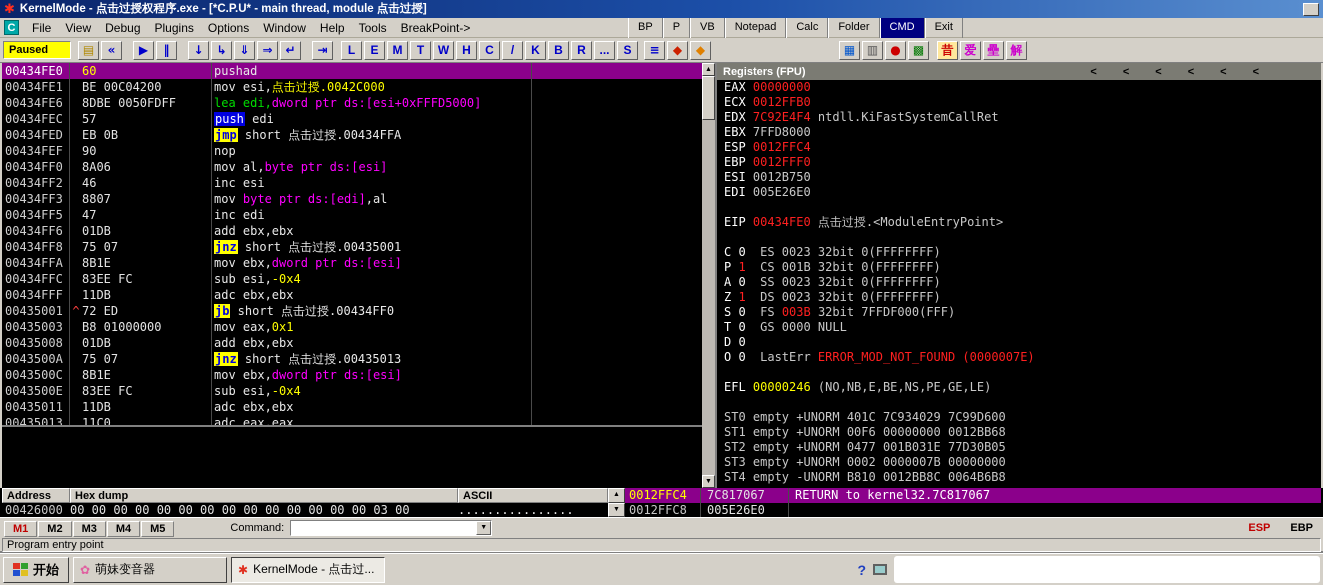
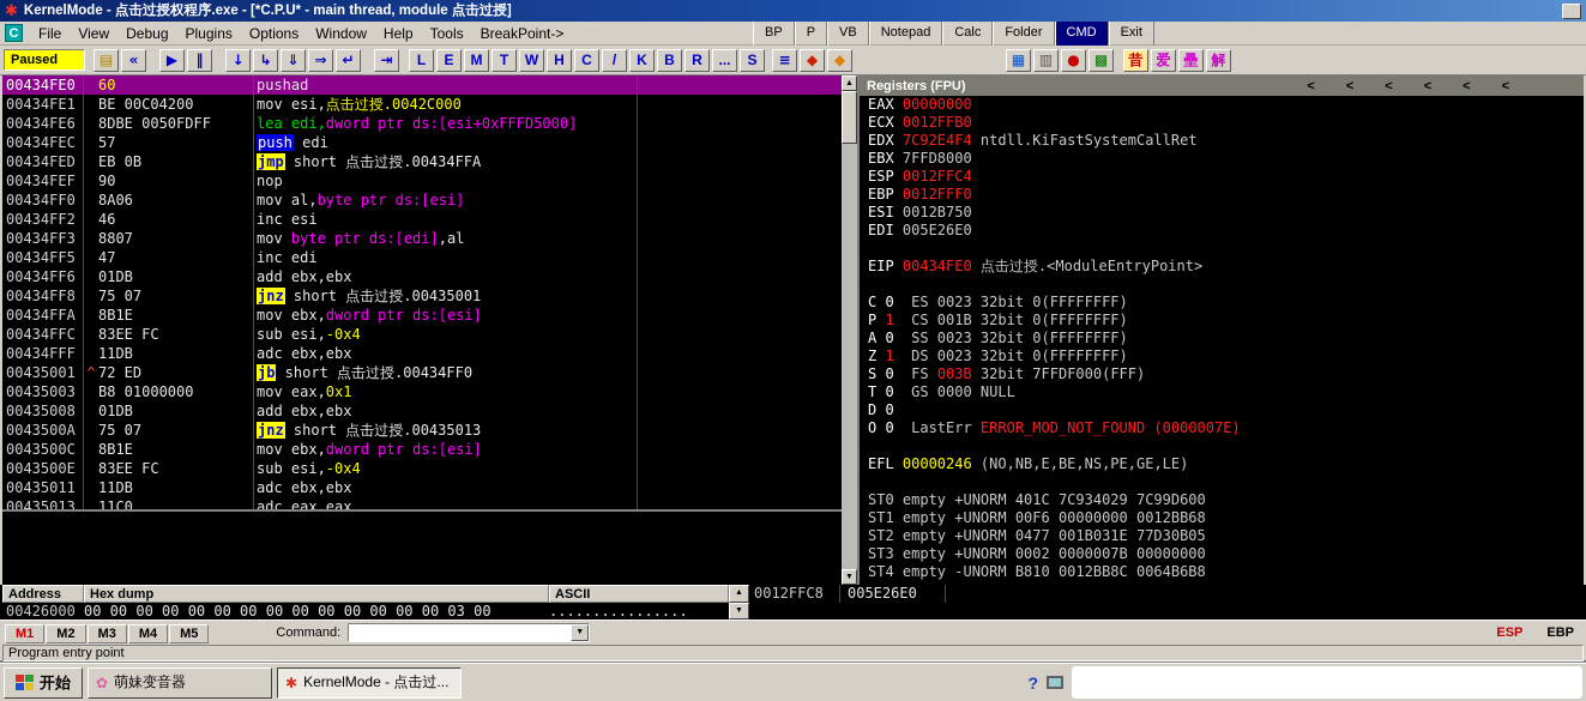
  ✱
  KernelMode - 点击过授权程序.exe - [*C.P.U* - main thread, module 点击过授]
  C
  File View Debug Plugins Options Window Help Tools BreakPoint->
  BP
  P
  VB
  Notepad
  Calc
  Folder
  CMD
  Exit
  Paused
  ▤
  «
  ▶
  ‖
  ↓
  ↳
  ⇓
  ⇒
  ↵
  ⇥
  L
  E
  M
  T
  W
  H
  C
  /
  K
  B
  R
  ...
  S
  ≡
  ◆
  ◆
  ▦
  ▥
  ●
  ▩
  昔
  爱
  壘
  解
  00434FE0
  60
  pushad
  00434FE1
  BE 00C04200
  mov esi,点击过授.0042C000
  00434FE6
  8DBE 0050FDFF
  lea edi,dword ptr ds:[esi+0xFFFD5000]
  00434FEC
  57
  push edi
  00434FED
  EB 0B
  jmp short 点击过授.00434FFA
  00434FEF
  90
  nop
  00434FF0
  8A06
  mov al,byte ptr ds:[esi]
  00434FF2
  46
  inc esi
  00434FF3
  8807
  mov byte ptr ds:[edi],al
  00434FF5
  47
  inc edi
  00434FF6
  01DB
  add ebx,ebx
  00434FF8
  75 07
  jnz short 点击过授.00435001
  00434FFA
  8B1E
  mov ebx,dword ptr ds:[esi]
  00434FFC
  83EE FC
  sub esi,-0x4
  00434FFF
  11DB
  adc ebx,ebx
  00435001
  ^
  72 ED
  jb short 点击过授.00434FF0
  00435003
  B8 01000000
  mov eax,0x1
  00435008
  01DB
  add ebx,ebx
  0043500A
  75 07
  jnz short 点击过授.00435013
  0043500C
  8B1E
  mov ebx,dword ptr ds:[esi]
  0043500E
  83EE FC
  sub esi,-0x4
  00435011
  11DB
  adc ebx,ebx
  00435013
  11C0
  adc eax,eax
  Registers (FPU)
  <
  <
  <
  <
  <
  <
  EAX 00000000
  ECX 0012FFB0
  EDX 7C92E4F4 ntdll.KiFastSystemCallRet
  EBX 7FFD8000
  ESP 0012FFC4
  EBP 0012FFF0
  ESI 0012B750
  EDI 005E26E0
  EIP 00434FE0 点击过授.<ModuleEntryPoint>
  C 0 ES 0023 32bit 0(FFFFFFFF)
  P 1 CS 001B 32bit 0(FFFFFFFF)
  A 0 SS 0023 32bit 0(FFFFFFFF)
  Z 1 DS 0023 32bit 0(FFFFFFFF)
  S 0 FS 003B 32bit 7FFDF000(FFF)
  T 0 GS 0000 NULL
  D 0
  O 0 LastErr ERROR_MOD_NOT_FOUND (0000007E)
  EFL 00000246 (NO,NB,E,BE,NS,PE,GE,LE)
  ST0 empty +UNORM 401C 7C934029 7C99D600
  ST1 empty +UNORM 00F6 00000000 0012BB68
  ST2 empty +UNORM 0477 001B031E 77D30B05
  ST3 empty +UNORM 0002 0000007B 00000000
  ST4 empty -UNORM B810 0012BB8C 0064B6B8
  Address
  Hex dump
  ASCII
  00426000
  00 00 00 00 00 00 00 00 00 00 00 00 00 00 03 00
  ................
- 0012FFC4
- 7C817067
- RETURN to kernel32.7C817067
  0012FFC8
  005E26E0
  M1 M2 M3 M4 M5
  Command:
  ESP
  EBP
  Program entry point
  开始
  ✿
  萌妹变音器
  ✱
  KernelMode - 点击过...
  ?
